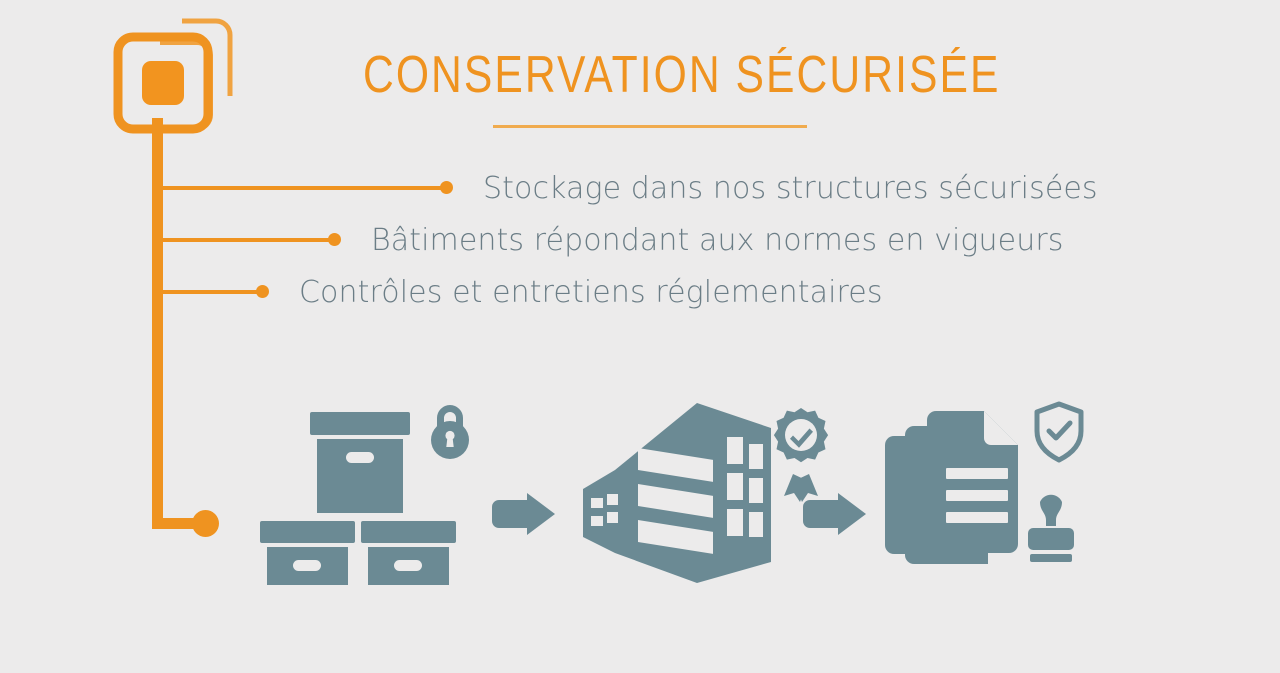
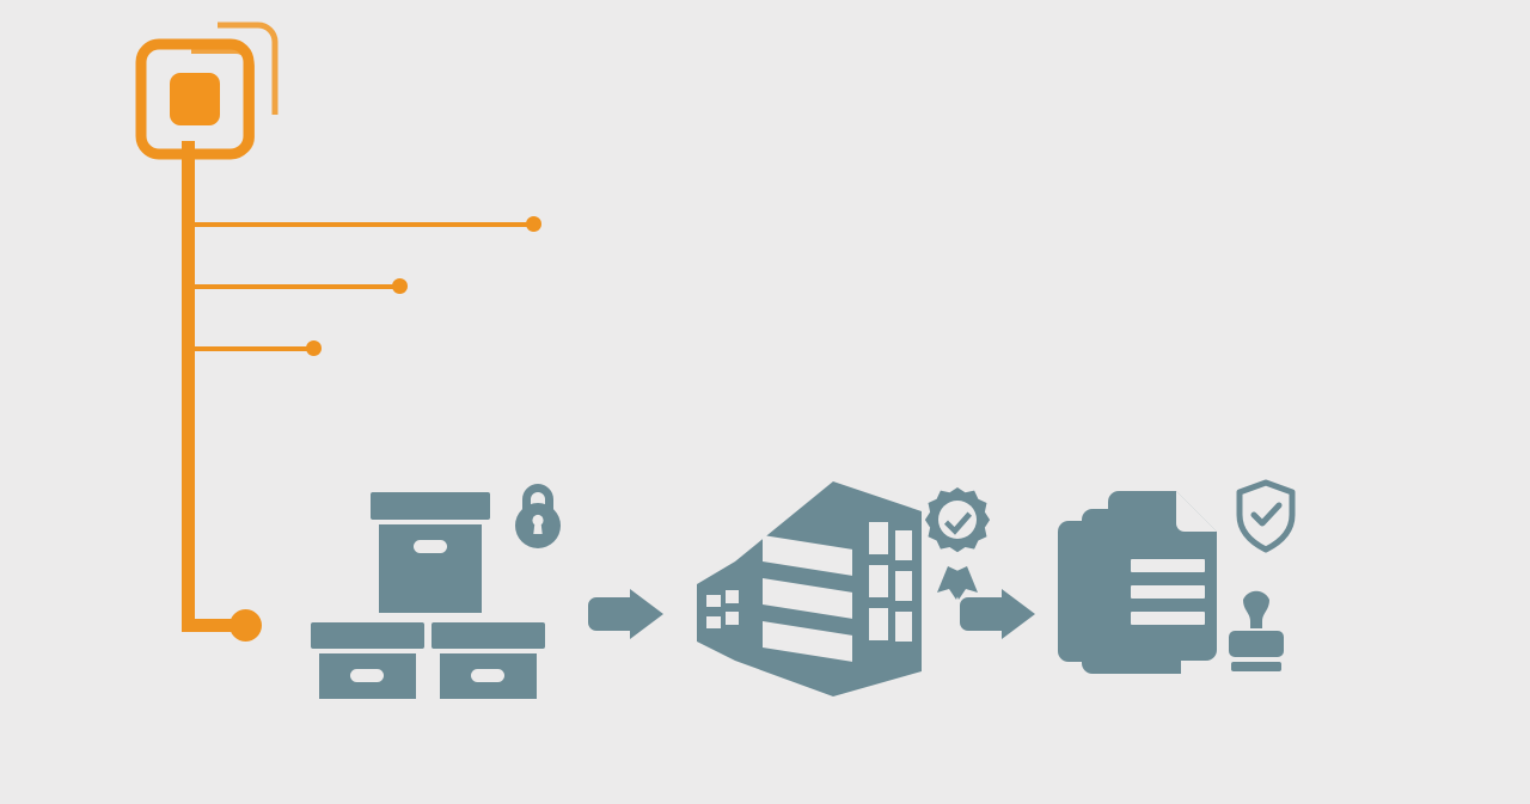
- CONSERVATION SÉCURISÉE
- Stockage dans nos structures sécurisées
- Bâtiments répondant aux normes en vigueurs
- Contrôles et entretiens réglementaires
